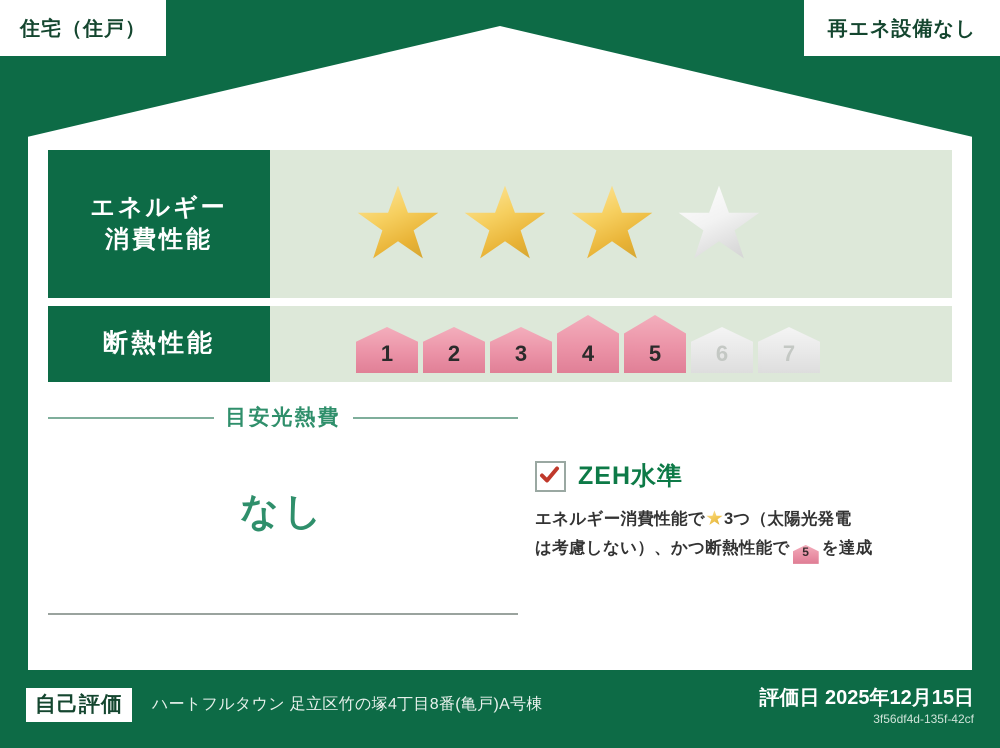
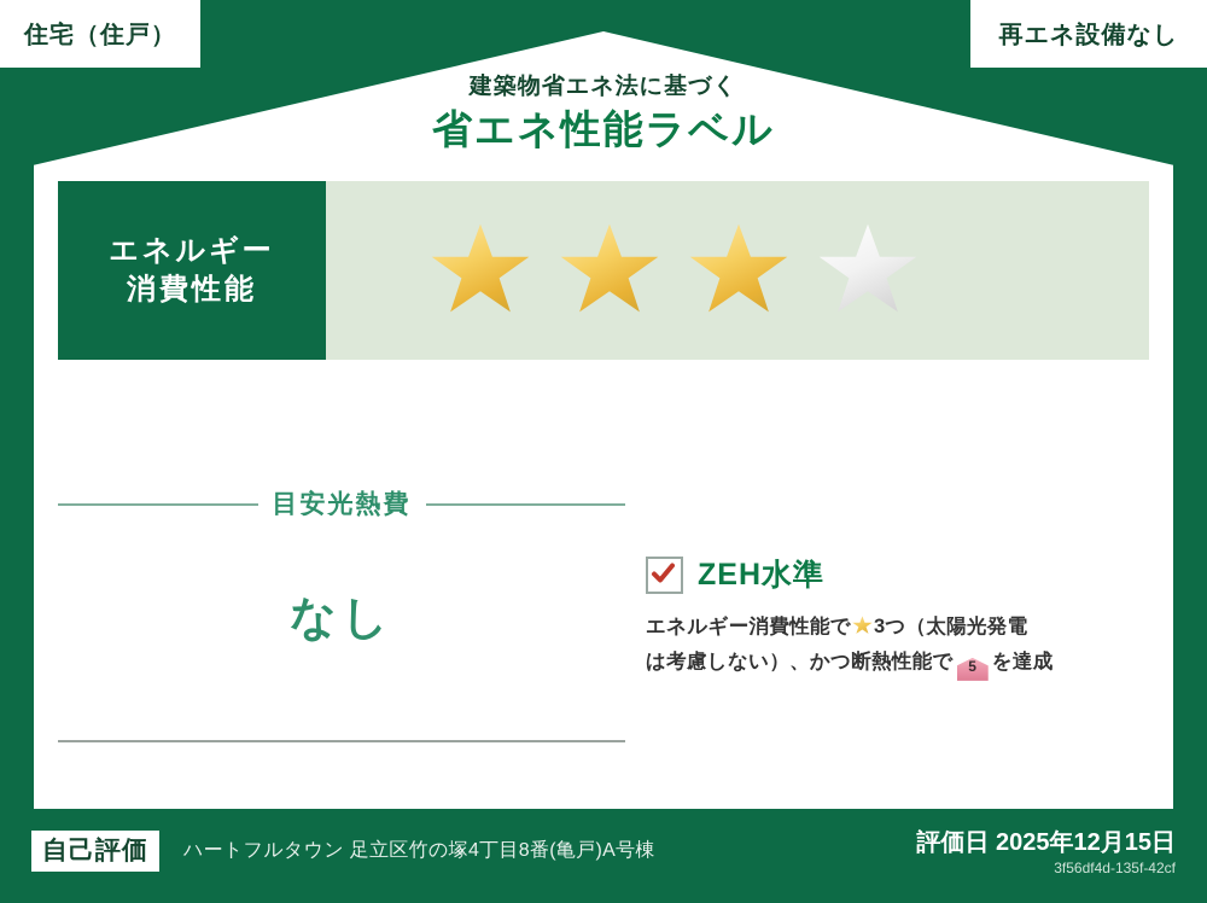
  住宅（住戸）
  再エネ設備なし
+ 建築物省エネ法に基づく
+ 省エネ性能ラベル
  エネルギー
  消費性能
- 断熱性能
- 1
- 2
- 3
- 4
- 5
- 6
- 7
  目安光熱費
  なし
  ZEH水準
  エネルギー消費性能で 3つ（太陽光発電
  は考慮しない）、かつ断熱性能で 5 を達成
  自己評価
  ハートフルタウン 足立区竹の塚4丁目8番(亀戸)A号棟
  評価日 2025年12月15日
  3f56df4d-135f-42cf
